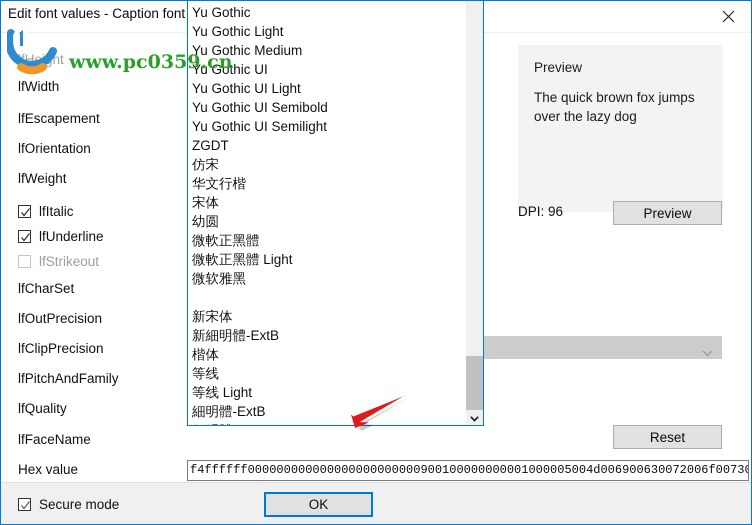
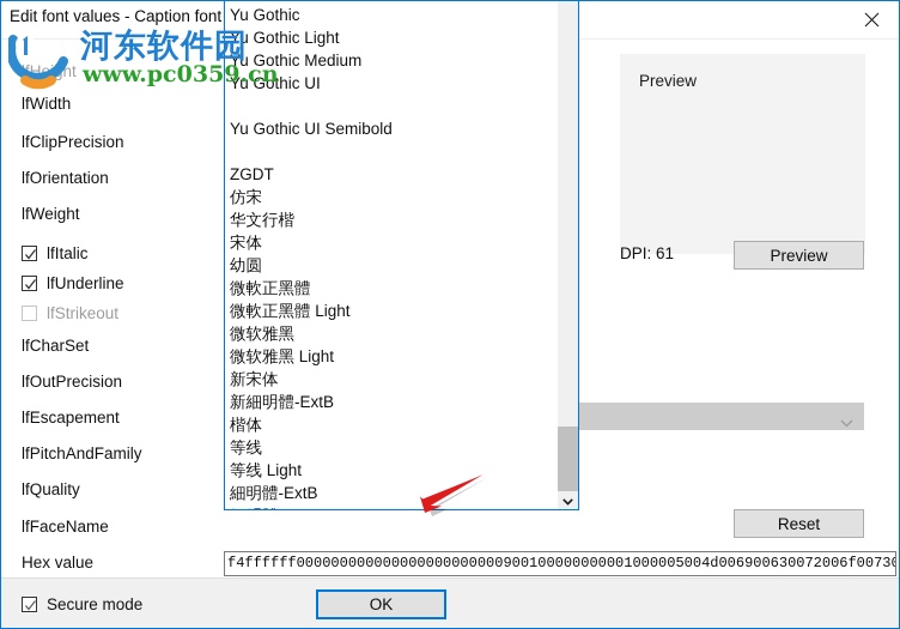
  Edit font values - Caption font
  lfWidth
- lfEscapement
+ lfClipPrecision
  lfOrientation
  lfWeight
  lfItalic
  lfUnderline
  lfStrikeout
  lfCharSet
  lfOutPrecision
- lfClipPrecision
+ lfEscapement
  lfPitchAndFamily
  lfQuality
  lfFaceName
  Hex value
  Preview
- The quick brown fox jumps over the lazy dog
- DPI: 96
+ DPI: 61
  Preview
  Reset
  Yu Gothic
  Yu Gothic Light
  Yu Gothic Medium
  Yu Gothic UI
- Yu Gothic UI Light
  Yu Gothic UI Semibold
- Yu Gothic UI Semilight
  ZGDT
  仿宋
  华文行楷
  宋体
  幼圆
  微軟正黑體
  微軟正黑體 Light
  微软雅黑
+ 微软雅黑 Light
  新宋体
  新細明體-ExtB
  楷体
  等线
  等线 Light
  細明體-ExtB
  f4ffffff000000000000000000000000900100000000001000005004d006900630072006f0073
  Secure mode
  OK
+ 河东软件园
  www.pc0359.cn
